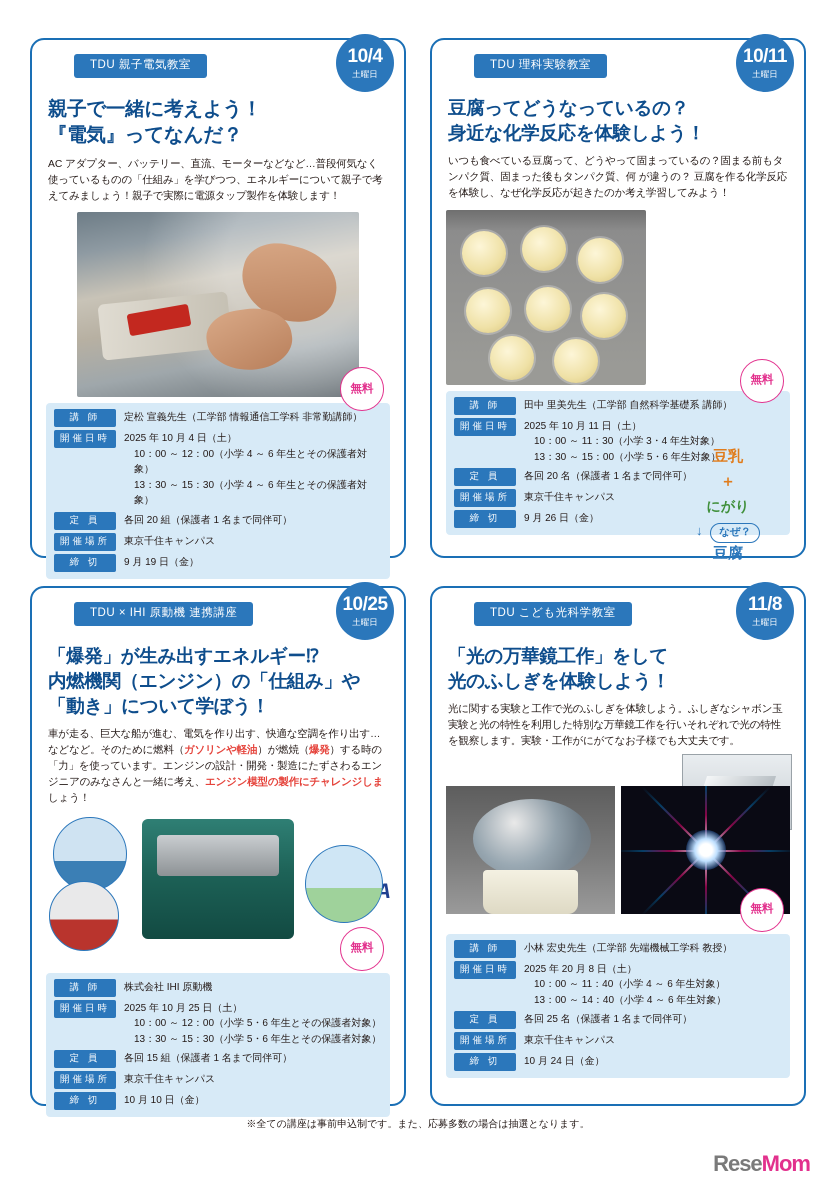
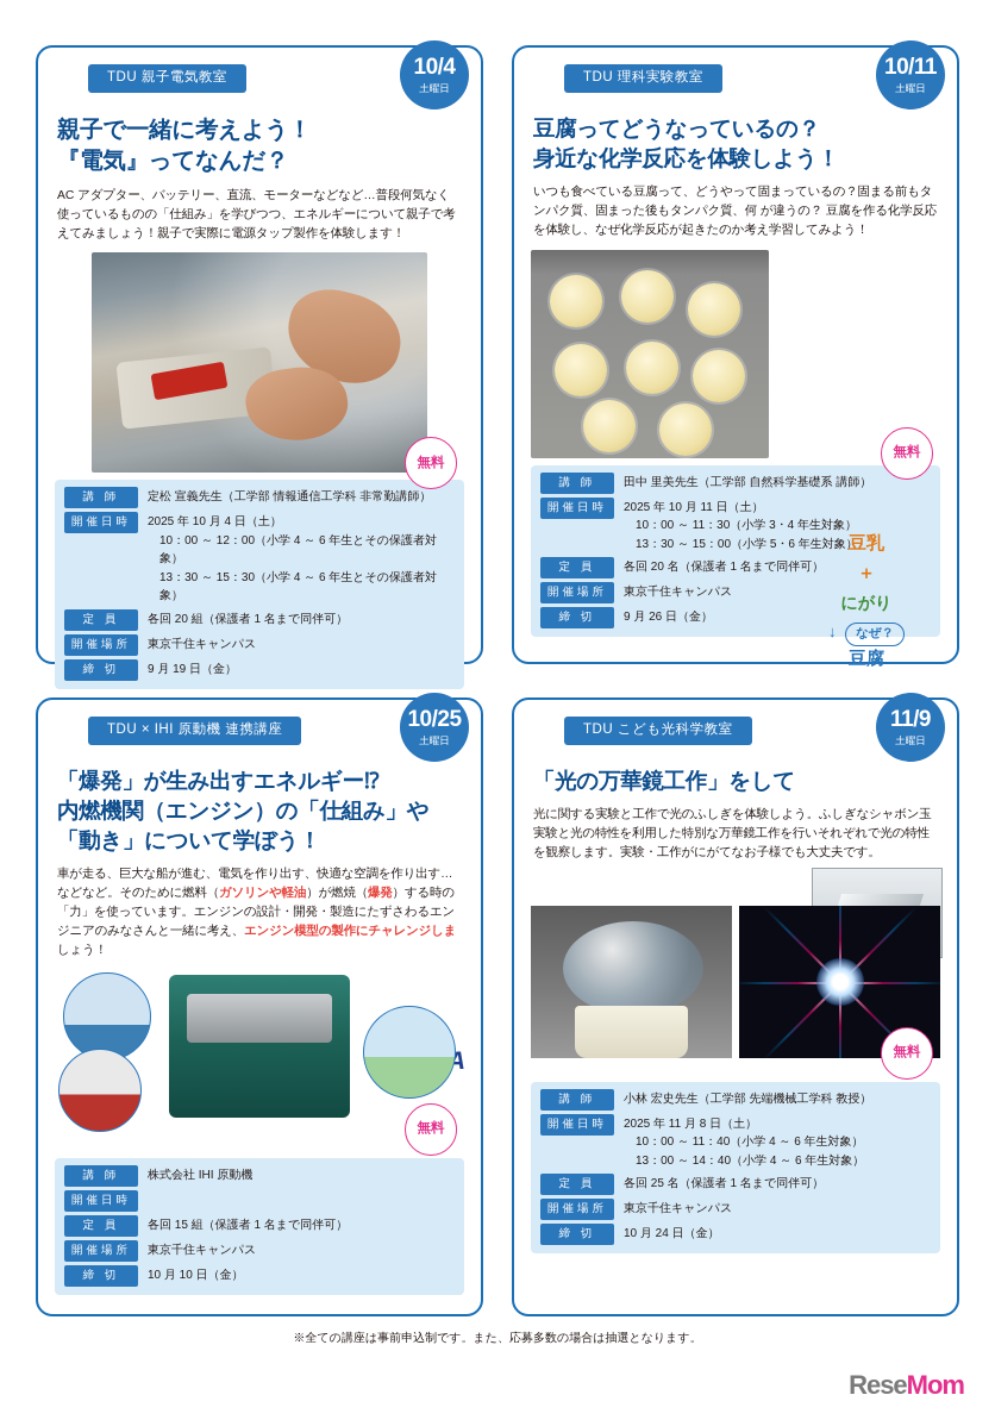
  TDU 親子電気教室
  10/4
  土曜日
  親子で一緒に考えよう！
  『電気』ってなんだ？
  AC アダプター、バッテリー、直流、モーターなどなど…普段何気なく使っているものの「仕組み」を学びつつ、エネルギーについて親子で考えてみましょう！親子で実際に電源タップ製作を体験します！
  無料
  講 師
  定松 宣義先生（工学部 情報通信工学科 非常勤講師）
  開催日時
  2025 年 10 月 4 日（土）
  10：00 ～ 12：00（小学 4 ～ 6 年生とその保護者対象）
  13：30 ～ 15：30（小学 4 ～ 6 年生とその保護者対象）
  定 員
  各回 20 組（保護者 1 名まで同伴可）
  開催場所
  東京千住キャンパス
  締 切
  9 月 19 日（金）
  TDU 理科実験教室
  10/11
  土曜日
  豆腐ってどうなっているの？
  身近な化学反応を体験しよう！
  いつも食べている豆腐って、どうやって固まっているの？固まる前もタンパク質、固まった後もタンパク質、何 が違うの？ 豆腐を作る化学反応を体験し、なぜ化学反応が起きたのか考え学習してみよう！
  豆乳
  ＋
  にがり
  ↓ なぜ？
  豆腐
  無料
  講 師
  田中 里美先生（工学部 自然科学基礎系 講師）
  開催日時
  2025 年 10 月 11 日（土）
  10：00 ～ 11：30（小学 3・4 年生対象）
  13：30 ～ 15：00（小学 5・6 年生対象）
  定 員
  各回 20 名（保護者 1 名まで同伴可）
  開催場所
  東京千住キャンパス
  締 切
  9 月 26 日（金）
  TDU × IHI 原動機 連携講座
  10/25
  土曜日
  「爆発」が生み出すエネルギー⁉
  内燃機関（エンジン）の「仕組み」や
  「動き」について学ぼう！
  車が走る、巨大な船が進む、電気を作り出す、快適な空調を作り出す…などなど。そのために燃料（ガソリンや軽油）が燃焼（爆発）する時の「力」を使っています。エンジンの設計・開発・製造にたずさわるエンジニアのみなさんと一緒に考え、エンジン模型の製作にチャレンジしましょう！
  無料
  講 師
  株式会社 IHI 原動機
  開催日時
- 2025 年 10 月 25 日（土）
- 10：00 ～ 12：00（小学 5・6 年生とその保護者対象）
- 13：30 ～ 15：30（小学 5・6 年生とその保護者対象）
  定 員
  各回 15 組（保護者 1 名まで同伴可）
  開催場所
  東京千住キャンパス
  締 切
  10 月 10 日（金）
  TDU こども光科学教室
- 11/8
+ 11/9
  土曜日
  「光の万華鏡工作」をして
- 光のふしぎを体験しよう！
  光に関する実験と工作で光のふしぎを体験しよう。ふしぎなシャボン玉実験と光の特性を利用した特別な万華鏡工作を行いそれぞれで光の特性を観察します。実験・工作がにがてなお子様でも大丈夫です。
  無料
  講 師
  小林 宏史先生（工学部 先端機械工学科 教授）
  開催日時
- 2025 年 20 月 8 日（土）
+ 2025 年 11 月 8 日（土）
  10：00 ～ 11：40（小学 4 ～ 6 年生対象）
  13：00 ～ 14：40（小学 4 ～ 6 年生対象）
  定 員
  各回 25 名（保護者 1 名まで同伴可）
  開催場所
  東京千住キャンパス
  締 切
  10 月 24 日（金）
  ※全ての講座は事前申込制です。また、応募多数の場合は抽選となります。
  ReseMom
